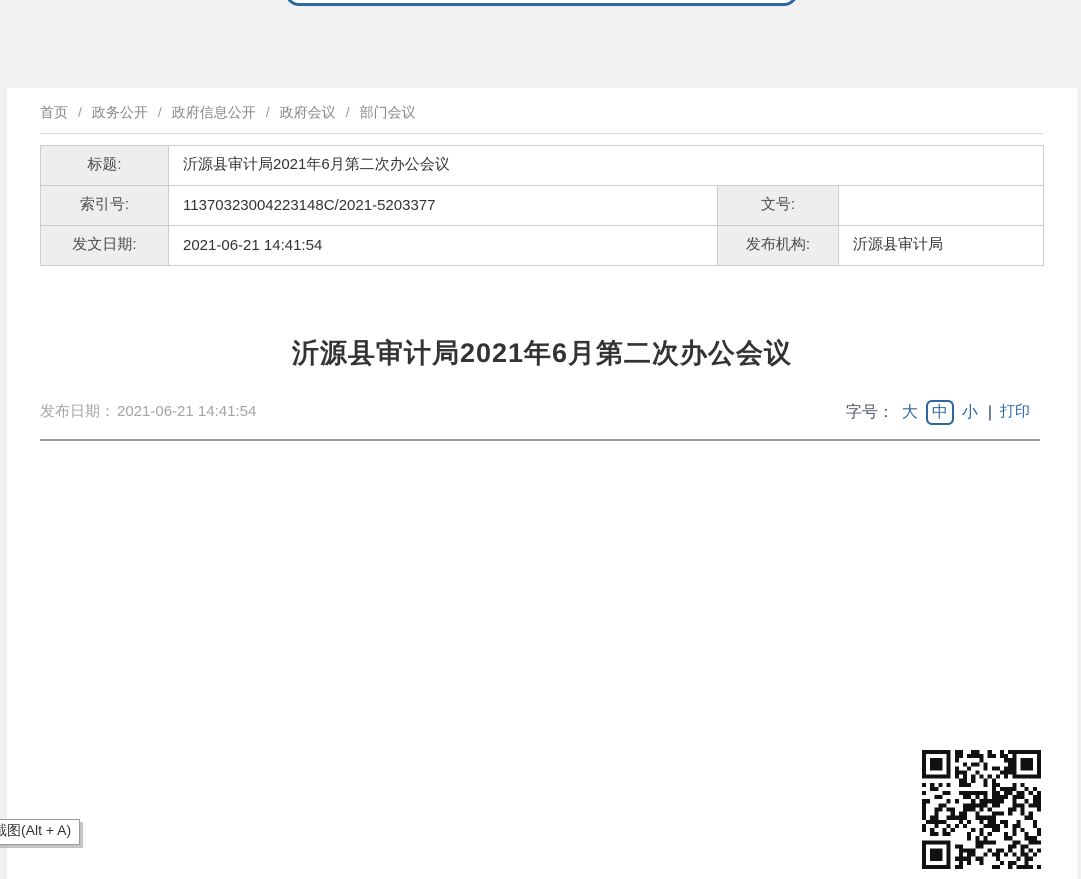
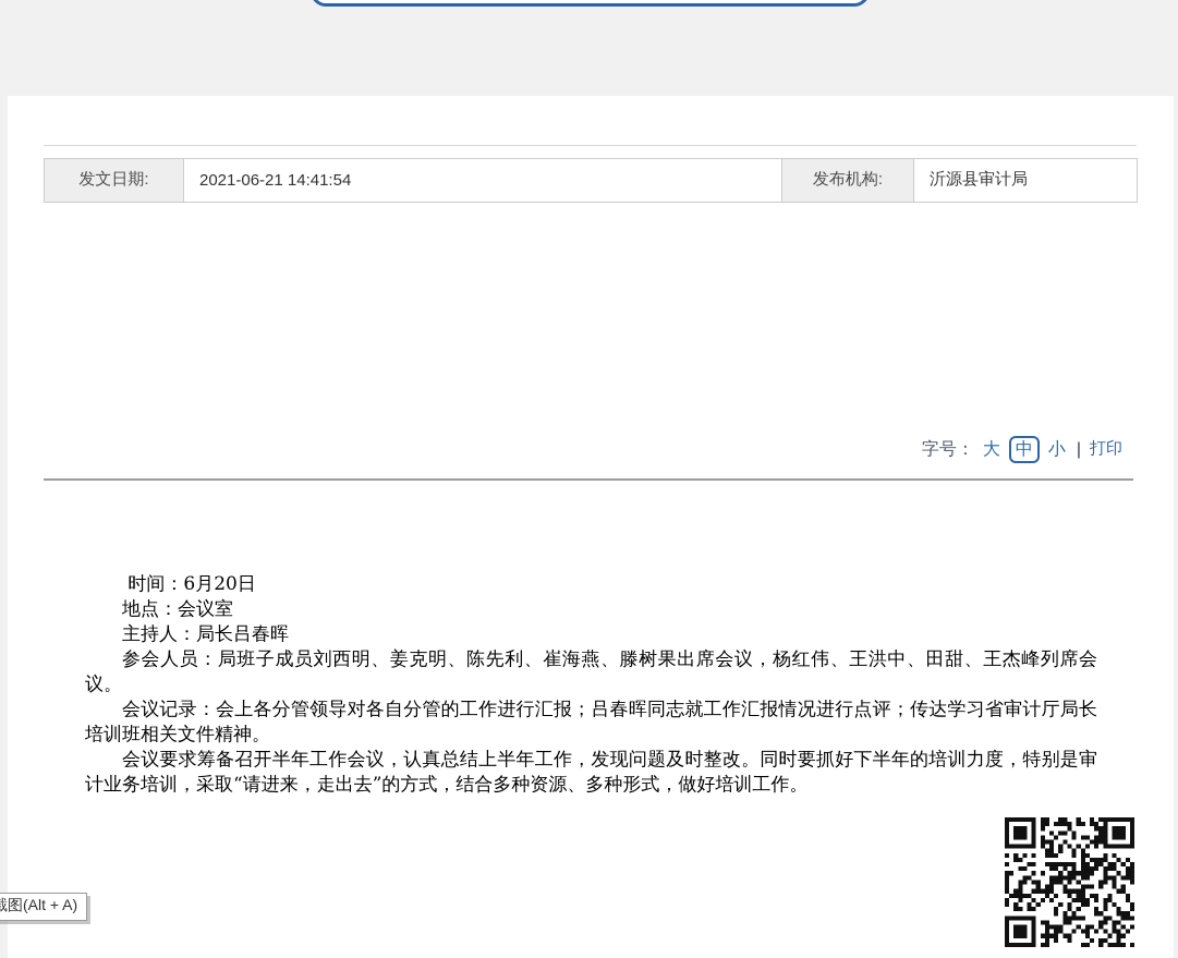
- 首页 / 政务公开 / 政府信息公开 / 政府会议 / 部门会议
- 标题:	沂源县审计局2021年6月第二次办公会议
- 索引号:	11370323004223148C/2021-5203377	文号:
  发文日期:	2021-06-21 14:41:54	发布机构:	沂源县审计局
- 沂源县审计局2021年6月第二次办公会议
- 发布日期：2021-06-21 14:41:54
  字号：
  大
  中
  小
  |
  打印
+ 时间：6月20日
+ 地点：会议室
+ 主持人：局长吕春晖
+ 参会人员：局班子成员刘西明、姜克明、陈先利、崔海燕、滕树果出席会议，杨红伟、王洪中、田甜、王杰峰列席会议。
+ 会议记录：会上各分管领导对各自分管的工作进行汇报；吕春晖同志就工作汇报情况进行点评；传达学习省审计厅局长培训班相关文件精神。
+ 会议要求筹备召开半年工作会议，认真总结上半年工作，发现问题及时整改。同时要抓好下半年的培训力度，特别是审计业务培训，采取“请进来，走出去”的方式，结合多种资源、多种形式，做好培训工作。
  截图(Alt + A)
